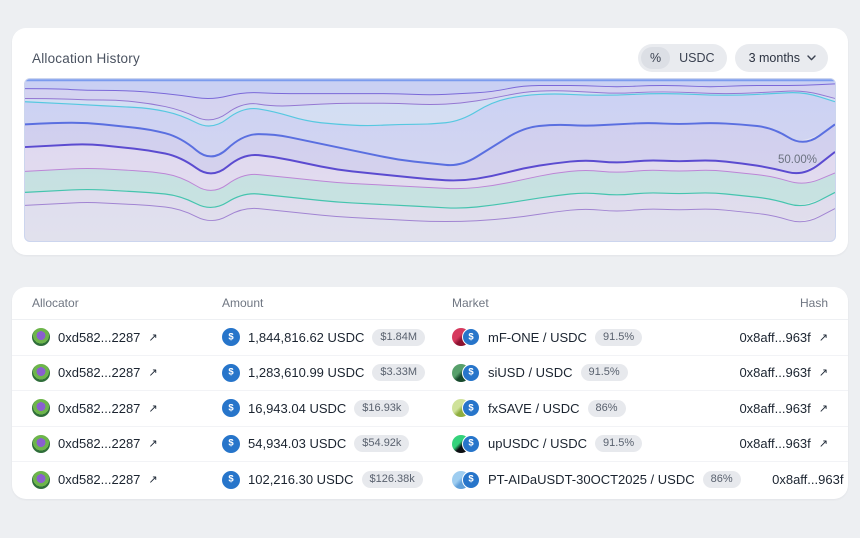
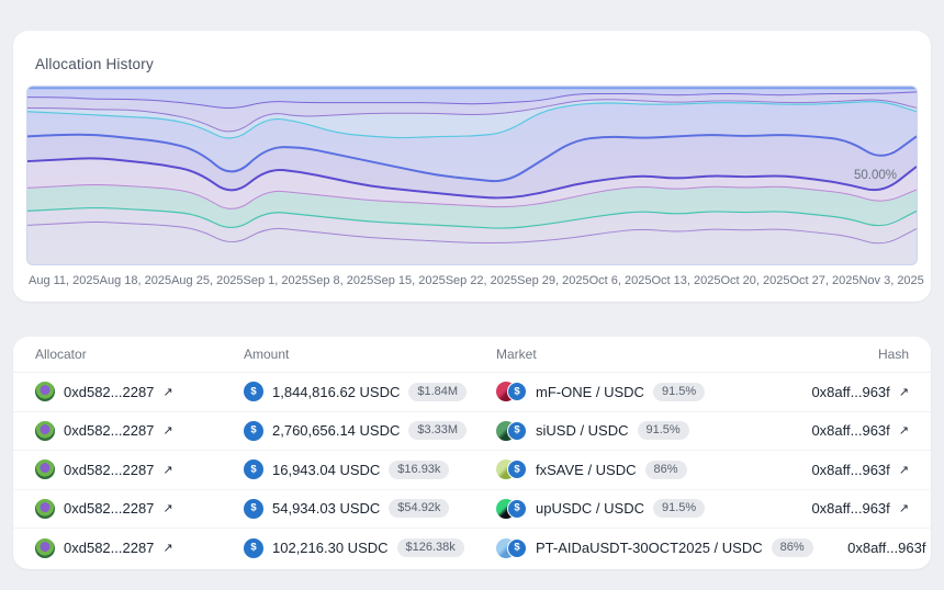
  Allocation History
- %
- USDC
- 3 months
  50.00%
+ Aug 11, 2025
+ Aug 18, 2025
+ Aug 25, 2025
+ Sep 1, 2025
+ Sep 8, 2025
+ Sep 15, 2025
+ Sep 22, 2025
+ Sep 29, 2025
+ Oct 6, 2025
+ Oct 13, 2025
+ Oct 20, 2025
+ Oct 27, 2025
+ Nov 3, 2025
  Allocator
  Amount
  Market
  Hash
  0xd582...2287
  ↗
  $
  1,844,816.62 USDC
  $1.84M
  $
  mF-ONE / USDC
  91.5%
  0x8aff...963f
  ↗
  0xd582...2287
  ↗
  $
- 1,283,610.99 USDC
+ 2,760,656.14 USDC
  $3.33M
  $
  siUSD / USDC
  91.5%
  0x8aff...963f
  ↗
  0xd582...2287
  ↗
  $
  16,943.04 USDC
  $16.93k
  $
  fxSAVE / USDC
  86%
  0x8aff...963f
  ↗
  0xd582...2287
  ↗
  $
  54,934.03 USDC
  $54.92k
  $
  upUSDC / USDC
  91.5%
  0x8aff...963f
  ↗
  0xd582...2287
  ↗
  $
  102,216.30 USDC
  $126.38k
  $
  PT-AIDaUSDT-30OCT2025 / USDC
  86%
  0x8aff...963f
